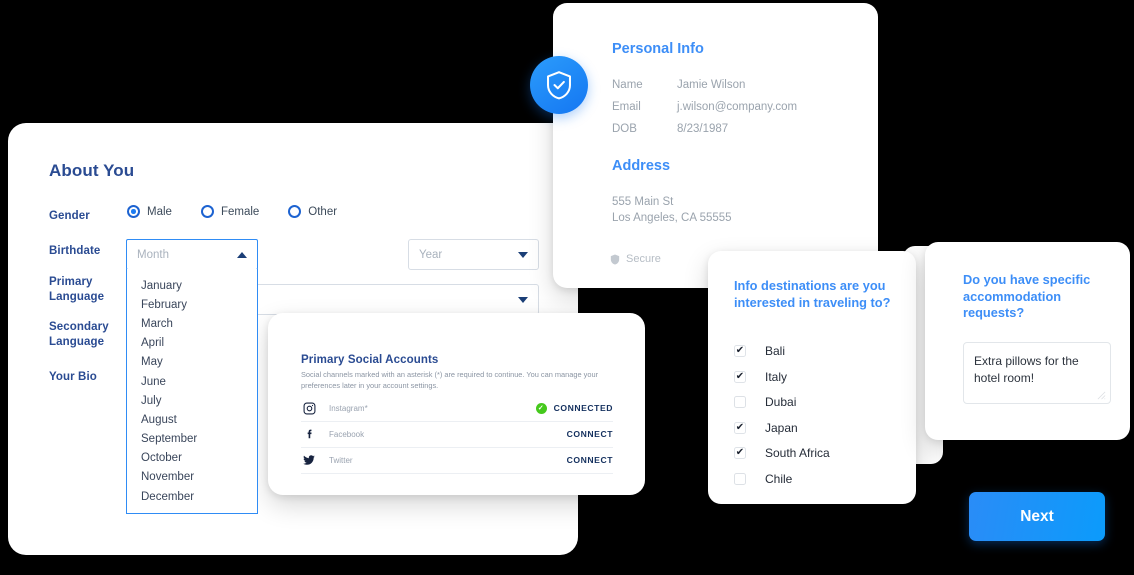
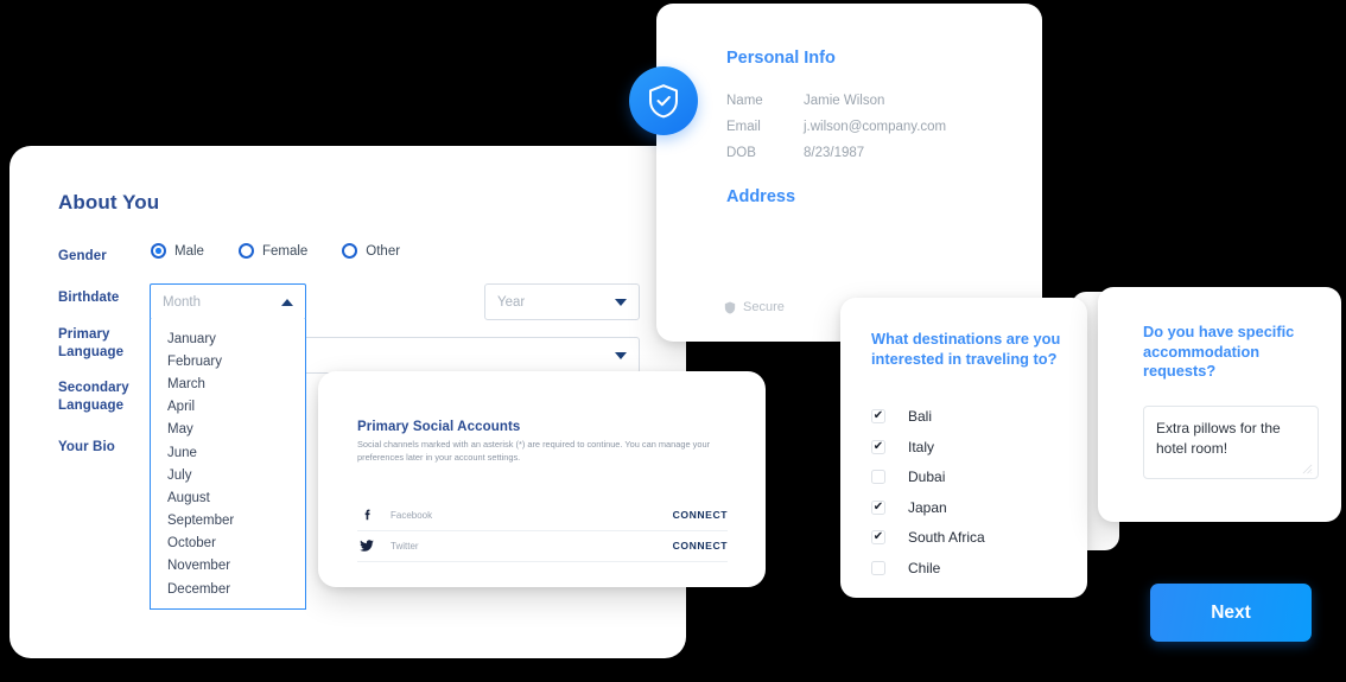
  About You
  Gender
  Birthdate
  Primary Language
  Secondary Language
  Your Bio
  Male
  Female
  Other
  Month
  Year
  January
  February
  March
  April
  May
  June
  July
  August
  September
  October
  November
  December
  Primary Social Accounts
  Social channels marked with an asterisk (*) are required to continue. You can manage your preferences later in your account settings.
- Instagram*
- CONNECTED
  Facebook
  CONNECT
  Twitter
  CONNECT
  Personal Info
  Name
  Jamie Wilson
  Email
  j.wilson@company.com
  DOB
  8/23/1987
  Address
- 555 Main St
- Los Angeles, CA 55555
  Secure
- Info destinations are you interested in traveling to?
+ What destinations are you interested in traveling to?
  ✔
  Bali
  ✔
  Italy
  Dubai
  ✔
  Japan
  ✔
  South Africa
  Chile
  Do you have specific accommodation requests?
  Next
